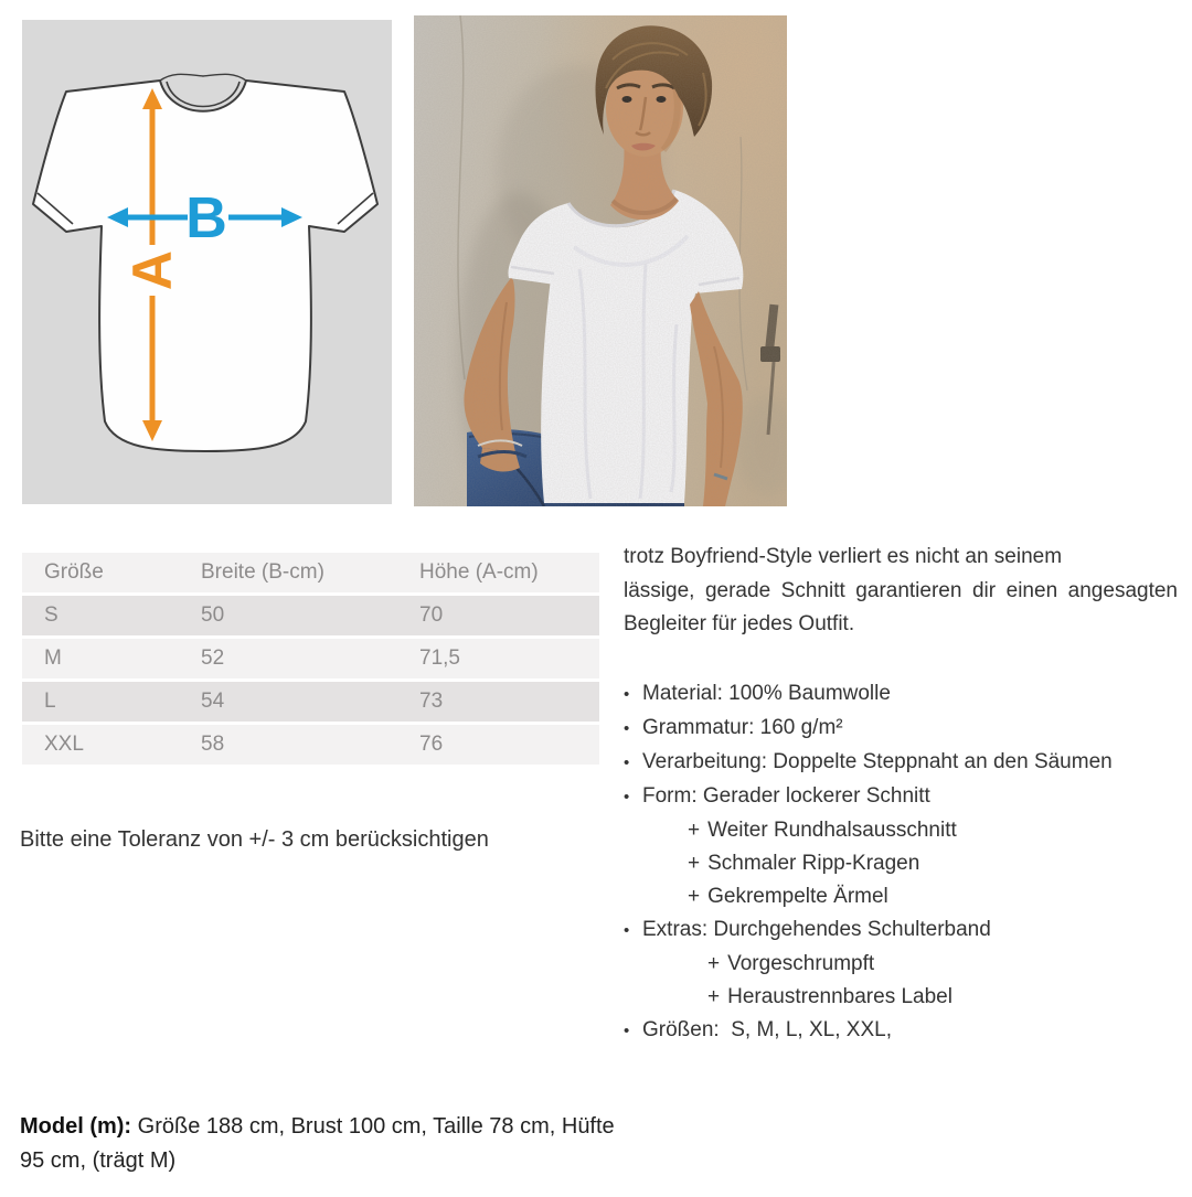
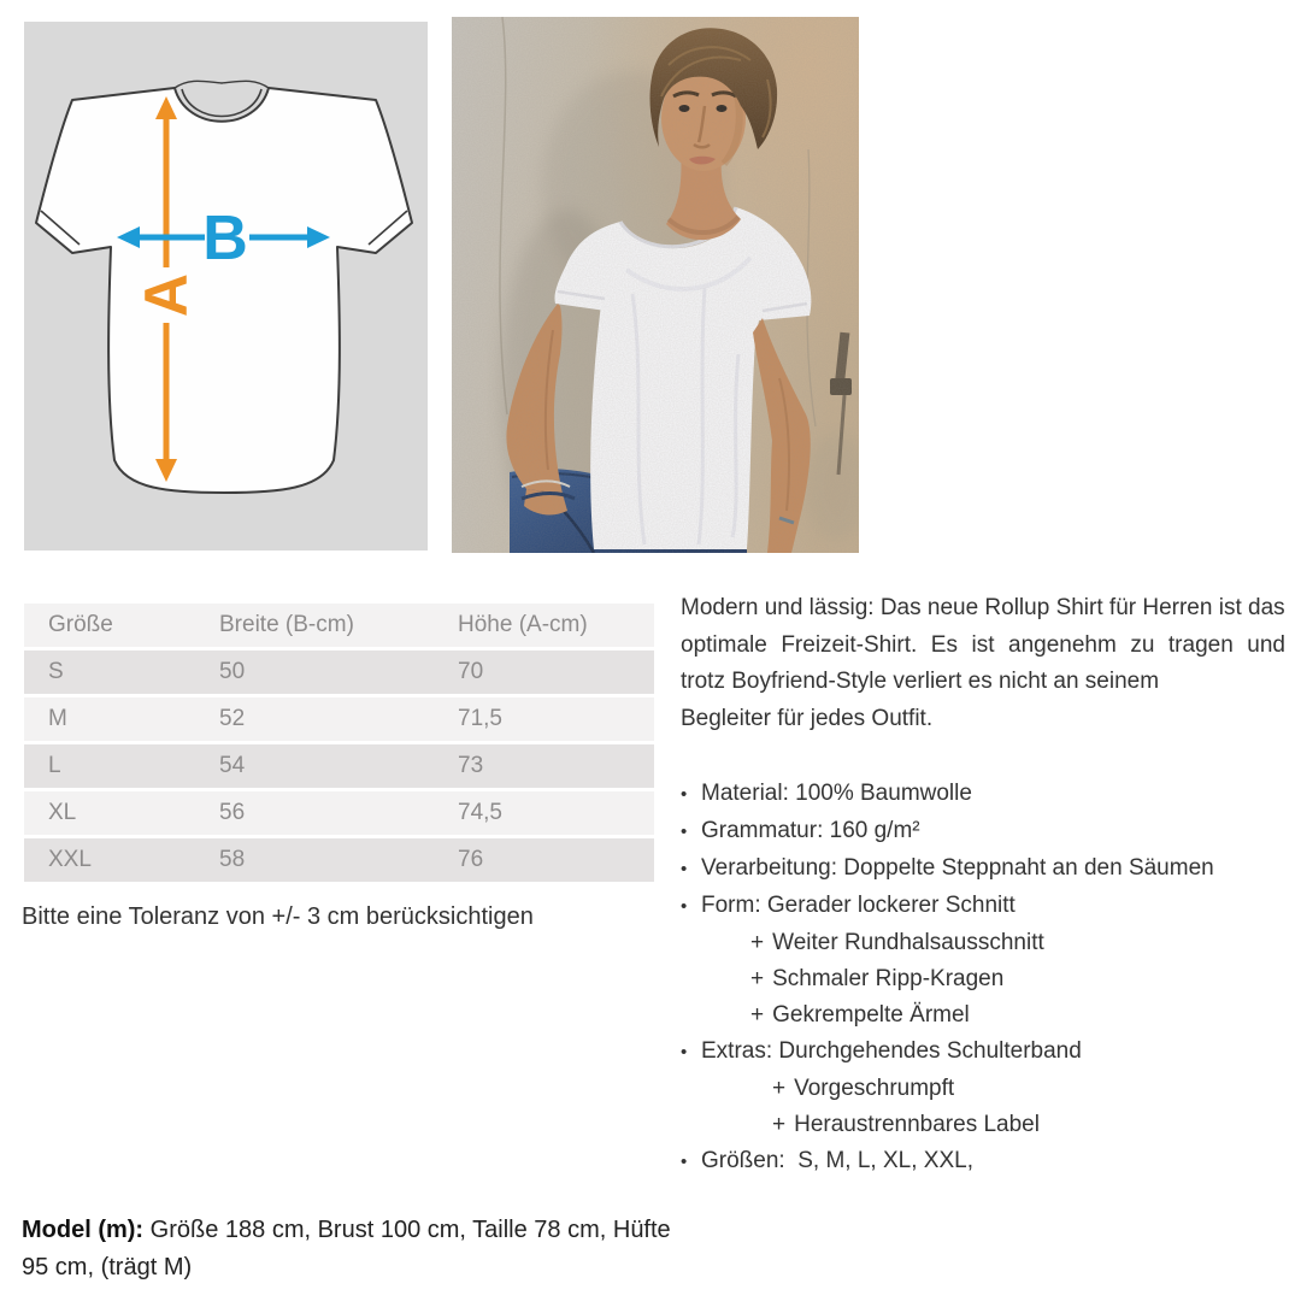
  B
  Größe	Breite (B-cm)	Höhe (A-cm)
  S	50	70
  M	52	71,5
  L	54	73
+ XL	56	74,5
  XXL	58	76
  Bitte eine Toleranz von +/- 3 cm berücksichtigen
+ Modern und lässig: Das neue Rollup Shirt für Herren ist das
+ optimale Freizeit-Shirt. Es ist angenehm zu tragen und
  trotz Boyfriend-Style verliert es nicht an seinem
- lässige, gerade Schnitt garantieren dir einen angesagten
  Begleiter für jedes Outfit.
  • Material: 100% Baumwolle
  • Grammatur: 160 g/m²
  • Verarbeitung: Doppelte Steppnaht an den Säumen
  • Form: Gerader lockerer Schnitt
  + Weiter Rundhalsausschnitt
  + Schmaler Ripp-Kragen
  + Gekrempelte Ärmel
  • Extras: Durchgehendes Schulterband
  + Vorgeschrumpft
  + Heraustrennbares Label
  • Größen: S, M, L, XL, XXL,
  Model (m): Größe 188 cm, Brust 100 cm, Taille 78 cm, Hüfte 95 cm, (trägt M)
